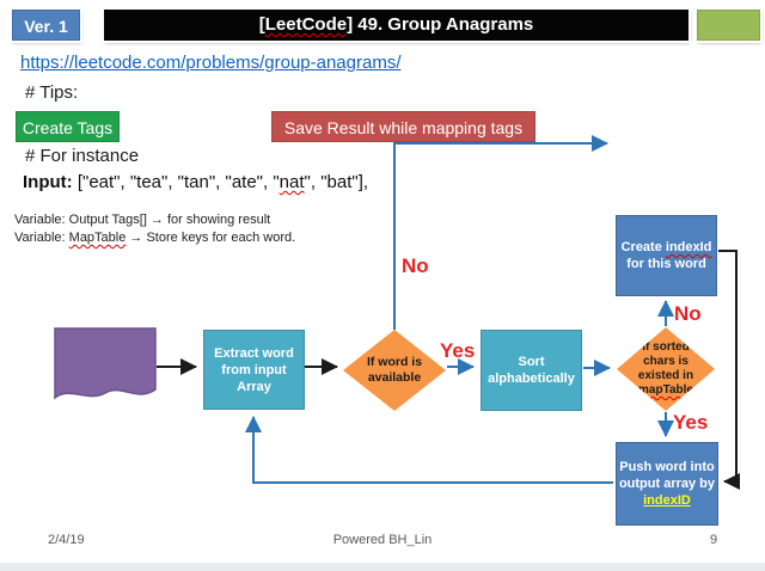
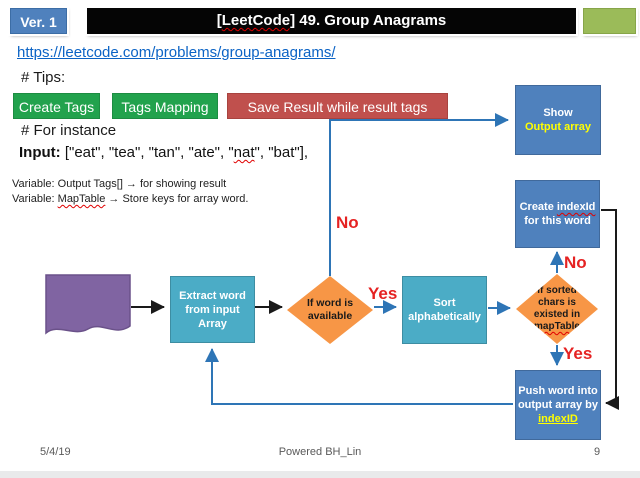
  Ver. 1
  [LeetCode] 49. Group Anagrams
  https://leetcode.com/problems/group-anagrams/
  # Tips:
  Create Tags
+ Tags Mapping
- Save Result while mapping tags
+ Save Result while result tags
  # For instance
  Input: ["eat", "tea", "tan", "ate", "nat", "bat"],
  Variable: Output Tags[] → for showing result
- Variable: MapTable → Store keys for each word.
+ Variable: MapTable → Store keys for array word.
  Extract word
  from input Array
  If word is
  available
  Sort
  alphabetically
  If sorted
  chars is
  existed in
  mapTable
+ Show
+ Output array
  Create indexId
  for this word
  Push word into
  output array by
  indexID
  No
  Yes
  No
  Yes
- 2/4/19
+ 5/4/19
  Powered BH_Lin
  9
